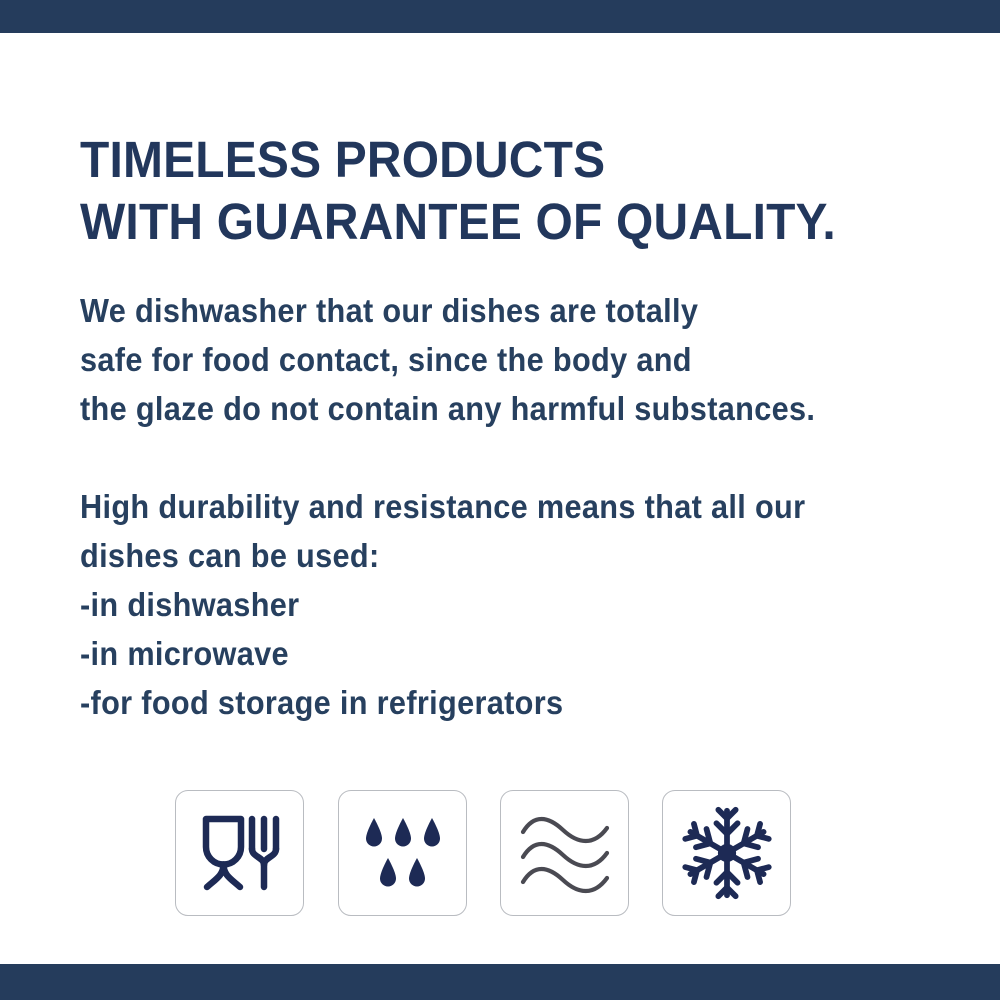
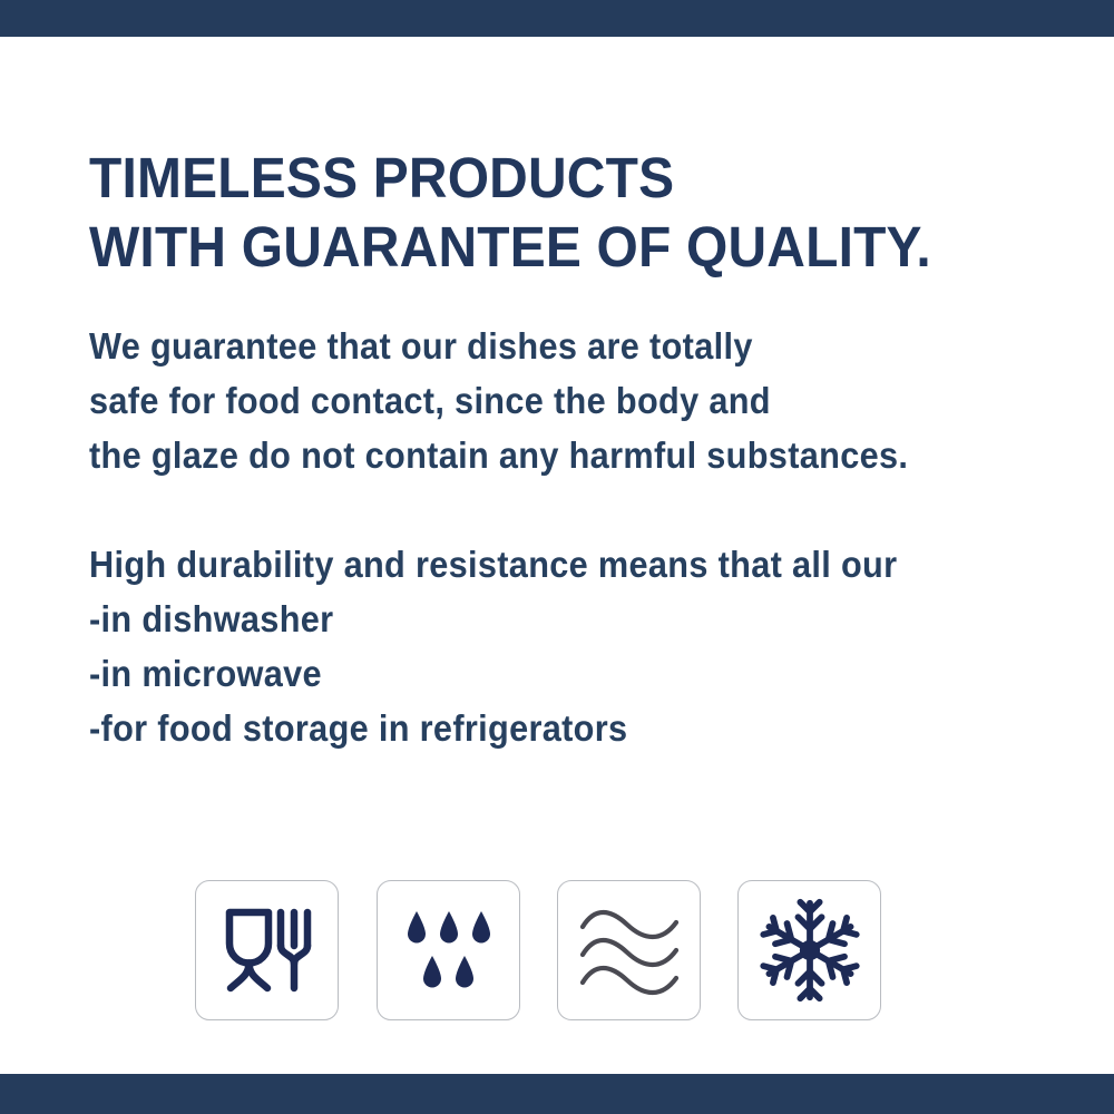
  TIMELESS PRODUCTS
  WITH GUARANTEE OF QUALITY.
- We dishwasher that our dishes are totally
+ We guarantee that our dishes are totally
  safe for food contact, since the body and
  the glaze do not contain any harmful substances.
  High durability and resistance means that all our
- dishes can be used:
  -in dishwasher
  -in microwave
  -for food storage in refrigerators
